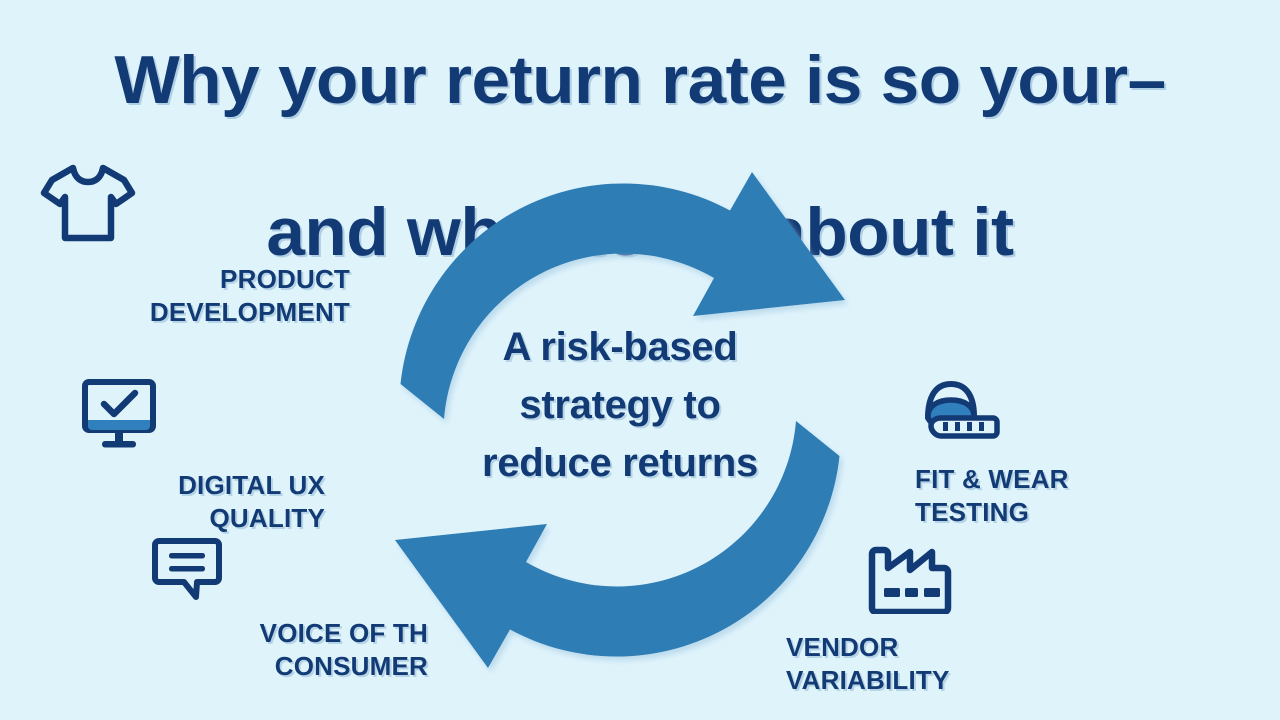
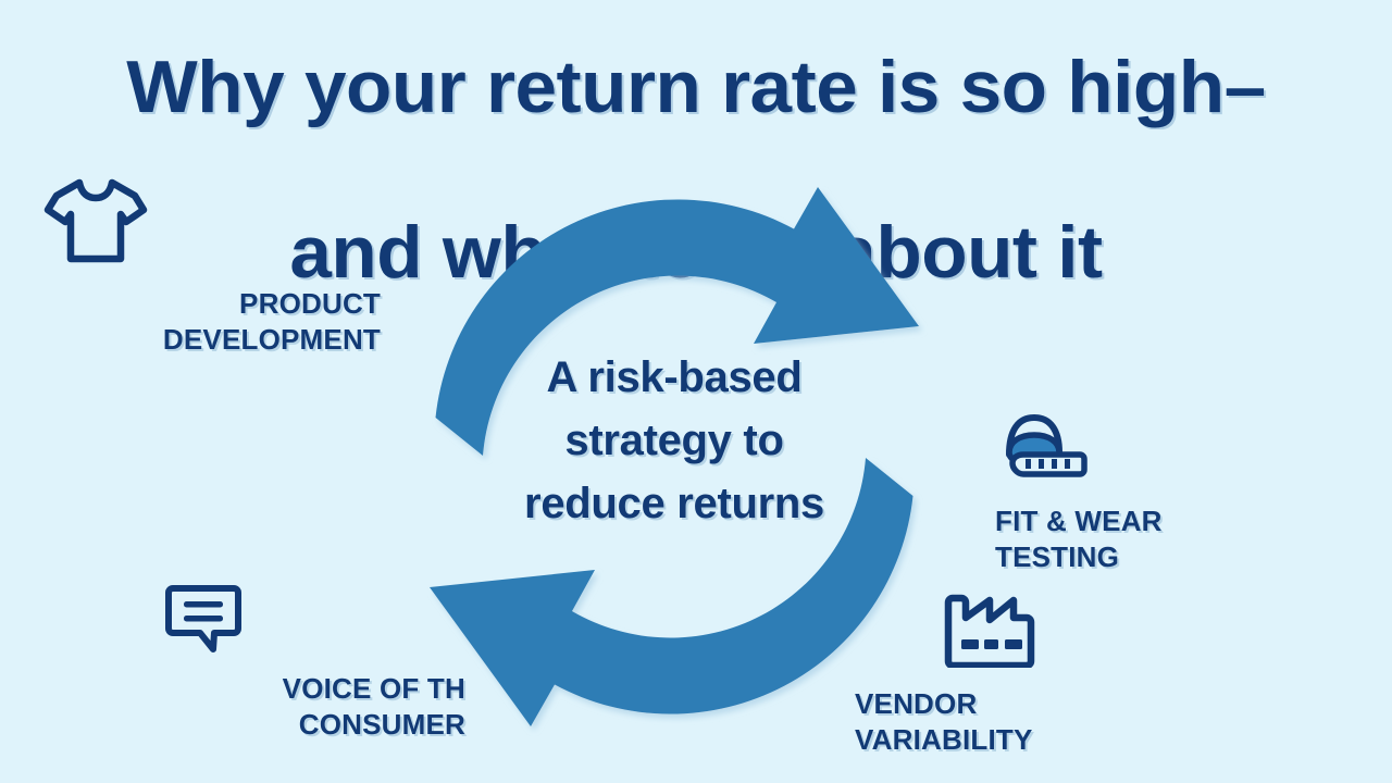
- Why your return rate is so your–
+ Why your return rate is so high–
  A risk-based
  strategy to
  reduce returns
  PRODUCT
  DEVELOPMENT
- DIGITAL UX
- QUALITY
  VOICE OF TH
  CONSUMER
  FIT & WEAR
  TESTING
  VENDOR
  VARIABILITY
